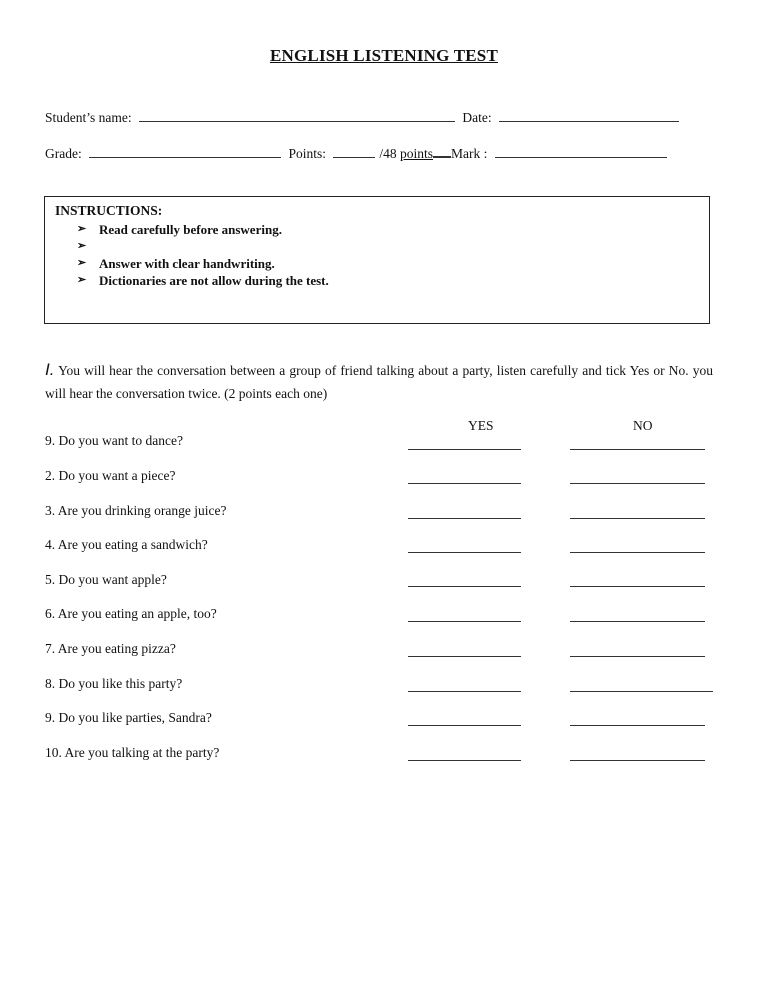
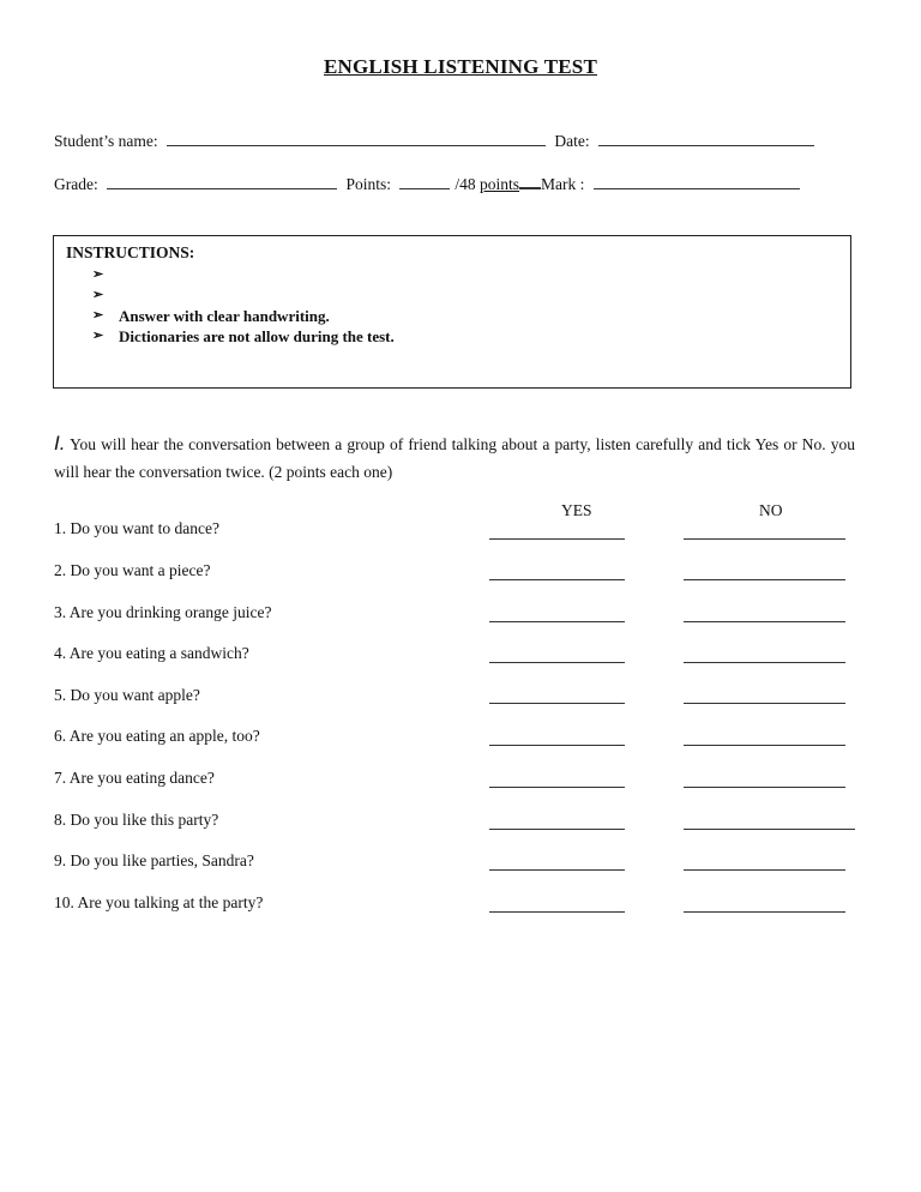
  ENGLISH LISTENING TEST
  Student’s name: Date:
  Grade: Points: /48 points Mark :
  INSTRUCTIONS:
  ➢
- Read carefully before answering.
  ➢
  ➢
  Answer with clear handwriting.
  ➢
  Dictionaries are not allow during the test.
  I. You will hear the conversation between a group of friend talking about a party, listen carefully and tick Yes or No. you will hear the conversation twice. (2 points each one)
  YES
  NO
- 9. Do you want to dance?
+ 1. Do you want to dance?
  2. Do you want a piece?
  3. Are you drinking orange juice?
  4. Are you eating a sandwich?
  5. Do you want apple?
  6. Are you eating an apple, too?
- 7. Are you eating pizza?
+ 7. Are you eating dance?
  8. Do you like this party?
  9. Do you like parties, Sandra?
  10. Are you talking at the party?
